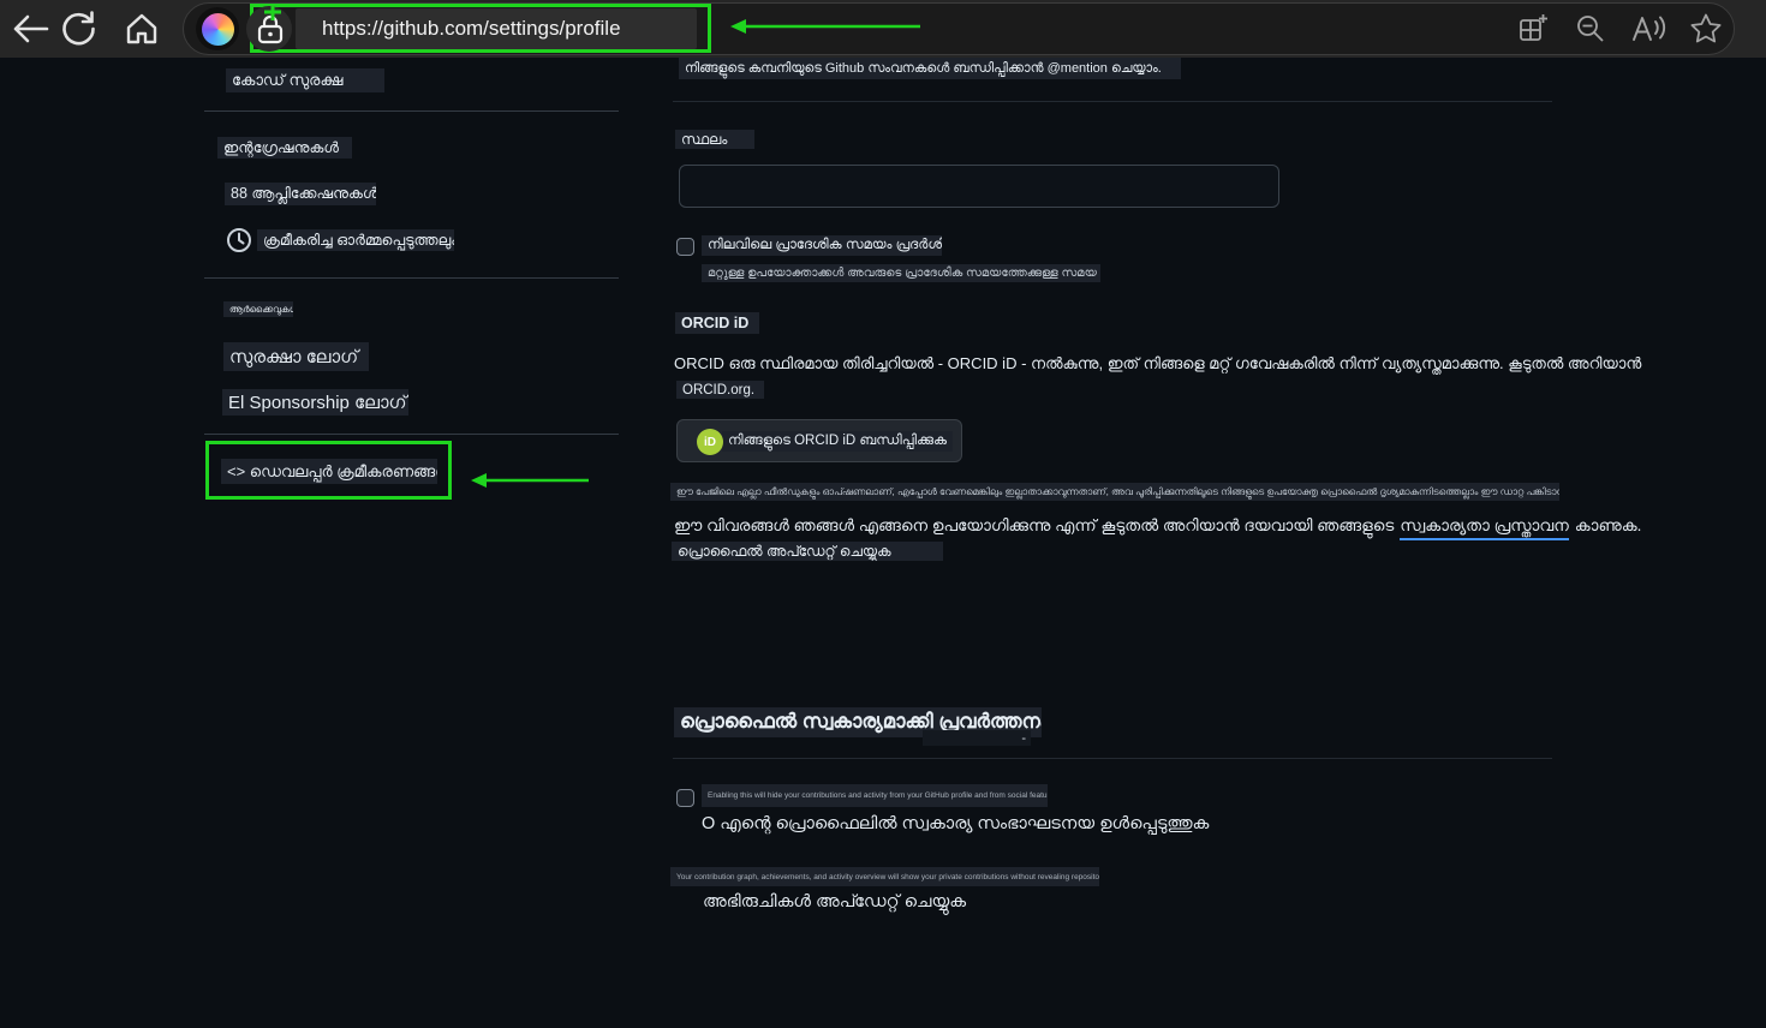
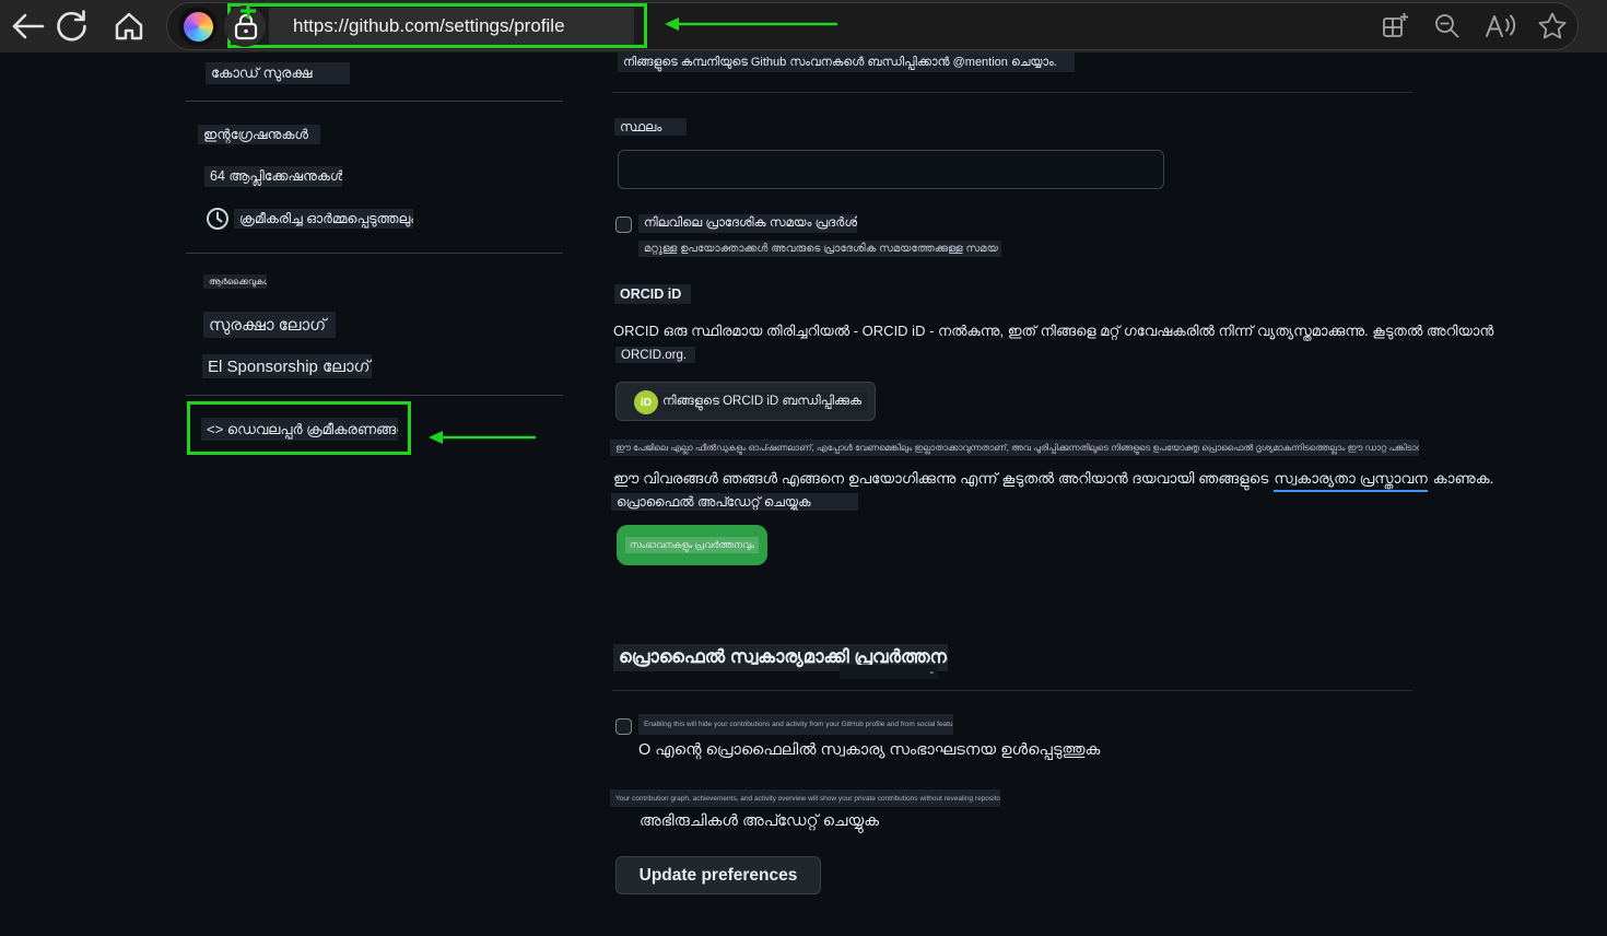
  https://github.com/settings/profile
  കോഡ് സുരക്ഷ
  ഇന്റഗ്രേഷനുകൾ
- 88 ആപ്ലിക്കേഷനുകൾ
+ 64 ആപ്ലിക്കേഷനുകൾ
  ക്രമീകരിച്ച ഓർമ്മപ്പെടുത്തലു
  ആർക്കൈവുക
  സുരക്ഷാ ലോഗ്
  El Sponsorship ലോഗ്
  <> ഡെവലപ്പർ ക്രമീകരണങ്ങ
  നിങ്ങളുടെ കമ്പനിയുടെ Github സംവനകൾെ ബന്ധിപ്പിക്കാൻ @mention ചെയ്യാം.
  സ്ഥലം
  നിലവിലെ പ്രാദേശിക സമയം പ്രദർശി
  മറ്റുള്ള ഉപയോക്താക്കൾ അവരുടെ പ്രാദേശിക സമയത്തേക്കുള്ള സമയ
  ORCID iD
  ORCID ഒരു സ്ഥിരമായ തിരിച്ചറിയൽ - ORCID iD - നൽകുന്നു, ഇത് നിങ്ങളെ മറ്റ് ഗവേഷകരിൽ നിന്ന് വ്യത്യസ്തമാക്കുന്നു. കൂടുതൽ അറിയാൻ
  ORCID.org.
  iD
  നിങ്ങളുടെ ORCID iD ബന്ധിപ്പിക്കുക
  ഈ പേജിലെ എല്ലാ ഫീൽഡുകളും ഓപ്ഷണലാണ്, എപ്പോൾ വേണമെങ്കിലും ഇല്ലാതാക്കാവുന്നതാണ്, അവ പൂരിപ്പിക്കുന്നതിലൂടെ നിങ്ങളുടെ ഉപയോക്തൃ പ്രൊഫൈൽ ദൃശ്യമാകുന്നിടത്തെല്ലാം ഈ ഡാറ്റ പങ്കിടാ
  ഈ വിവരങ്ങൾ ഞങ്ങൾ എങ്ങനെ ഉപയോഗിക്കുന്നു എന്ന് കൂടുതൽ അറിയാൻ ദയവായി ഞങ്ങളുടെ
  സ്വകാര്യതാ പ്രസ്താവന
  കാണുക.
  പ്രൊഫൈൽ അപ്ഡേറ്റ് ചെയ്യുക
+ സംഭാവനകളും പ്രവർത്തനവും
  പ്രൊഫൈൽ സ്വകാര്യമാക്കി പ്രവർത്തനം
  -
  O എന്റെ പ്രൊഫൈലിൽ സ്വകാര്യ സംഭാഘടനയ ഉൾപ്പെടുത്തുക
  അഭിരുചികൾ അപ്ഡേറ്റ് ചെയ്യുക
+ Update preferences
